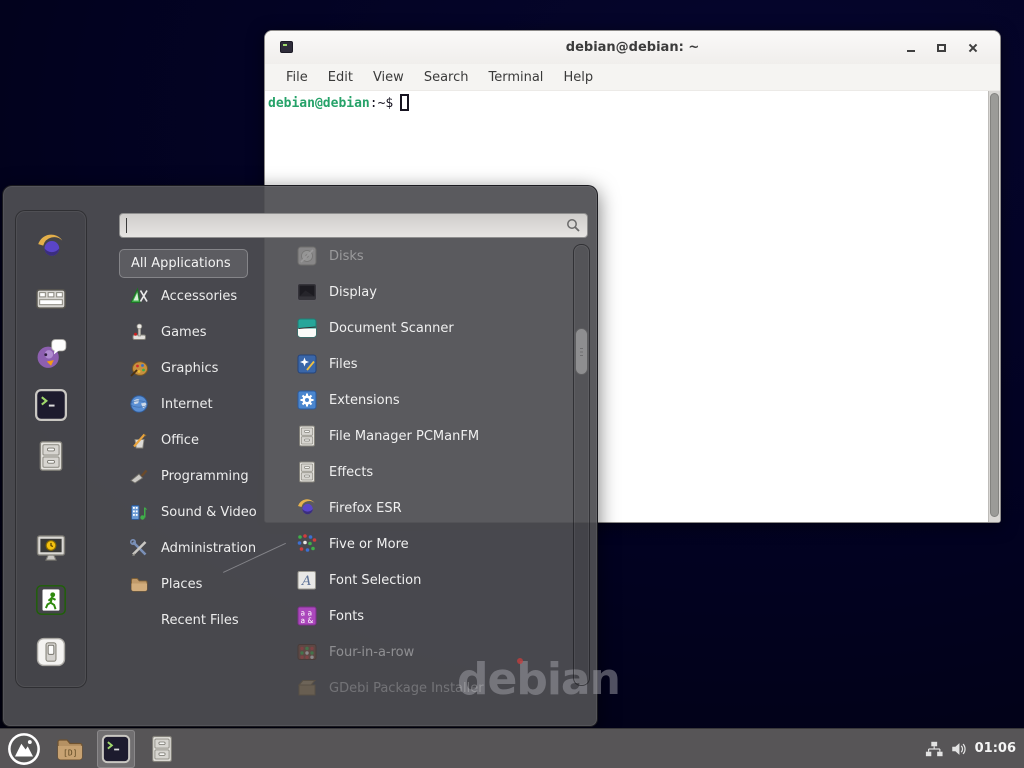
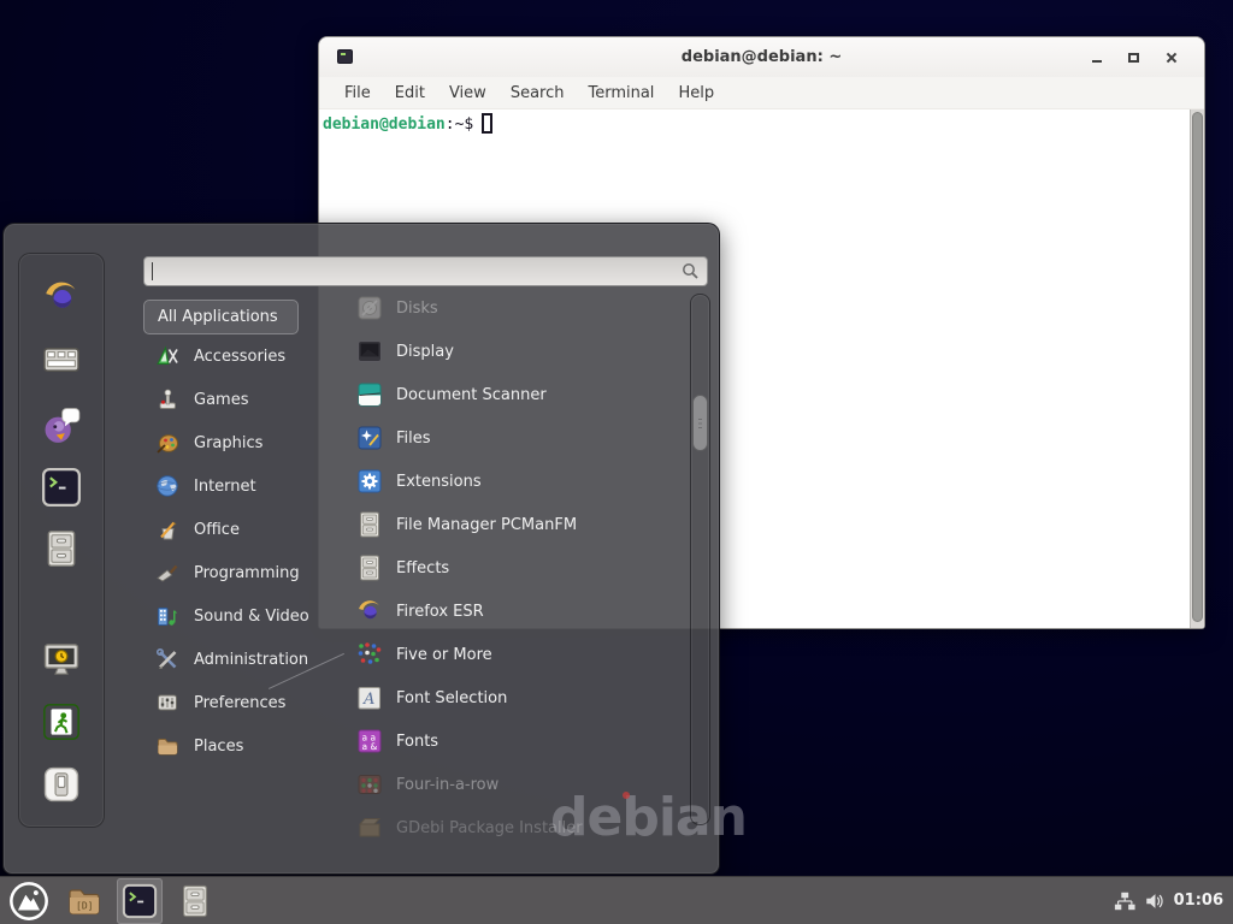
  debian@debian: ~
  File
  Edit
  View
  Search
  Terminal
  Help
  debian@debian:~$
  debian
  All Applications
  Accessories
  Games
  Graphics
  Internet
  Office
  Programming
  Sound & Video
  Administration
+ Preferences
  Places
- Recent Files
  Disks
  Display
  Document Scanner
  Files
  Extensions
  File Manager PCManFM
  Effects
  Firefox ESR
  Five or More
  Font Selection
  Fonts
  Four-in-a-row
  GDebi Package Installer
  01:06
